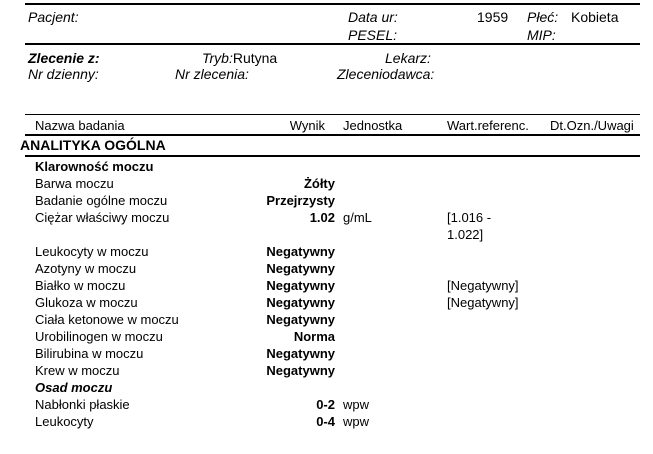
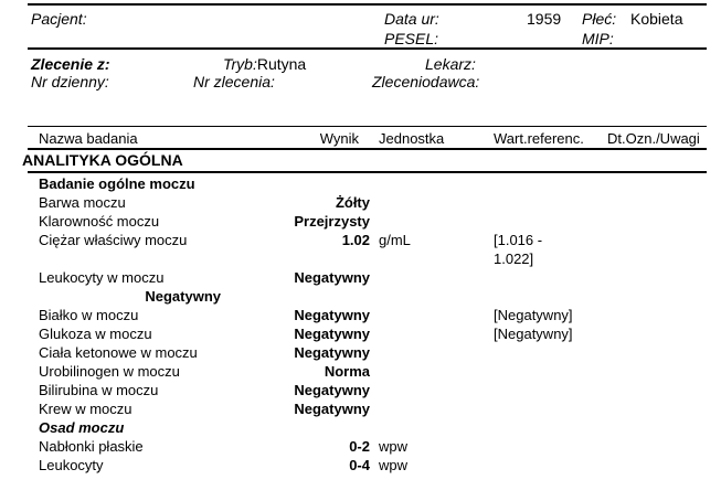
  Pacjent:
  Data ur:
  1959
  Płeć:
  Kobieta
  PESEL:
  MIP:
  Zlecenie z:
  Tryb:Rutyna
  Lekarz:
  Nr dzienny:
  Nr zlecenia:
  Zleceniodawca:
  Nazwa badania
  Wynik
  Jednostka
  Wart.referenc.
  Dt.Ozn./Uwagi
  ANALITYKA OGÓLNA
- Klarowność moczu
+ Badanie ogólne moczu
  Barwa moczu
  Żółty
- Badanie ogólne moczu
+ Klarowność moczu
  Przejrzysty
  Ciężar właściwy moczu
  1.02
  g/mL
  [1.016 - 1.022]
  Leukocyty w moczu
  Negatywny
- Azotyny w moczu
  Negatywny
  Białko w moczu
  Negatywny
  [Negatywny]
  Glukoza w moczu
  Negatywny
  [Negatywny]
  Ciała ketonowe w moczu
  Negatywny
  Urobilinogen w moczu
  Norma
  Bilirubina w moczu
  Negatywny
  Krew w moczu
  Negatywny
  Osad moczu
  Nabłonki płaskie
  0-2
  wpw
  Leukocyty
  0-4
  wpw
